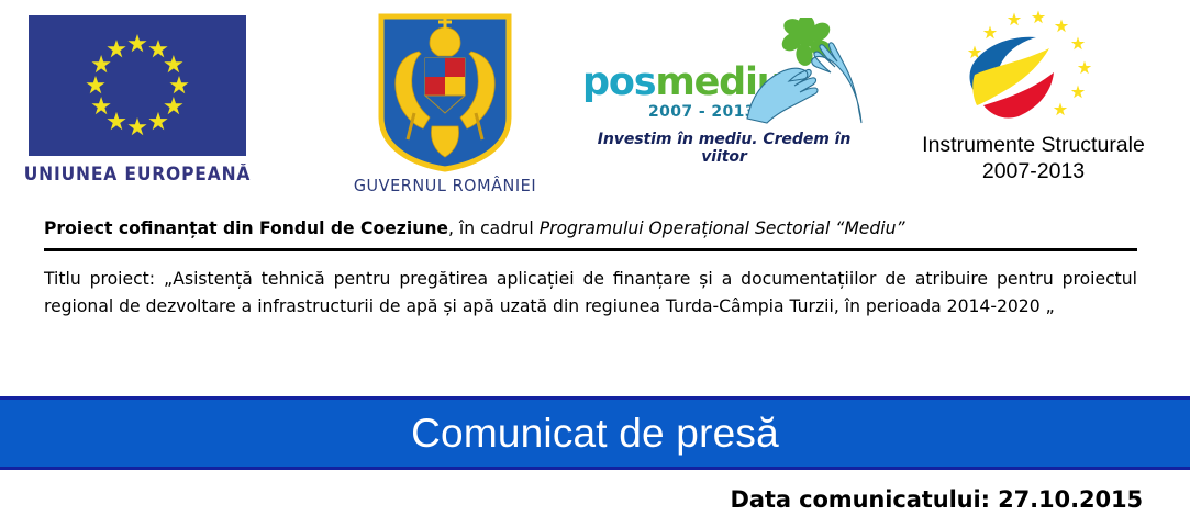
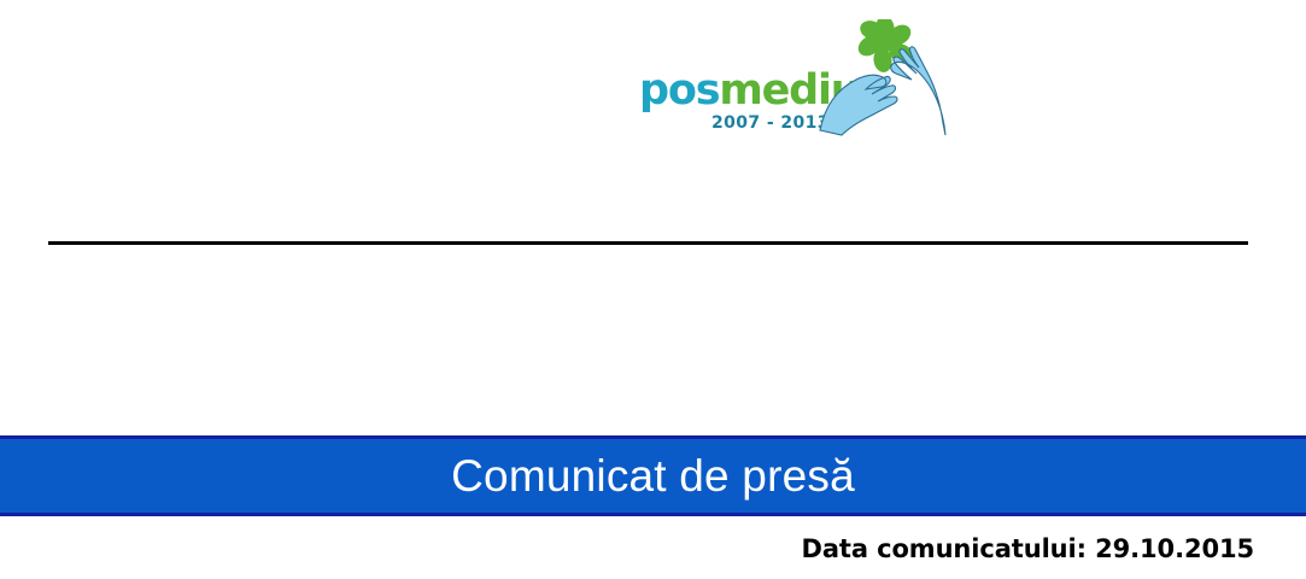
- UNIUNEA EUROPEANĂ
- GUVERNUL ROMÂNIEI
  posmedi
  2007 - 201
- Investim în mediu. Credem în viitor
- Instrumente Structurale
- 2007-2013
- Proiect cofinanțat din Fondul de Coeziune, în cadrul Programului Operațional Sectorial “Mediu”
- Titlu proiect: „Asistență tehnică pentru pregătirea aplicației de finanțare și a documentațiilor de atribuire pentru proiectul regional de dezvoltare a infrastructurii de apă și apă uzată din regiunea Turda-Câmpia Turzii, în perioada 2014-2020 „
  Comunicat de presă
- Data comunicatului: 27.10.2015
+ Data comunicatului: 29.10.2015
